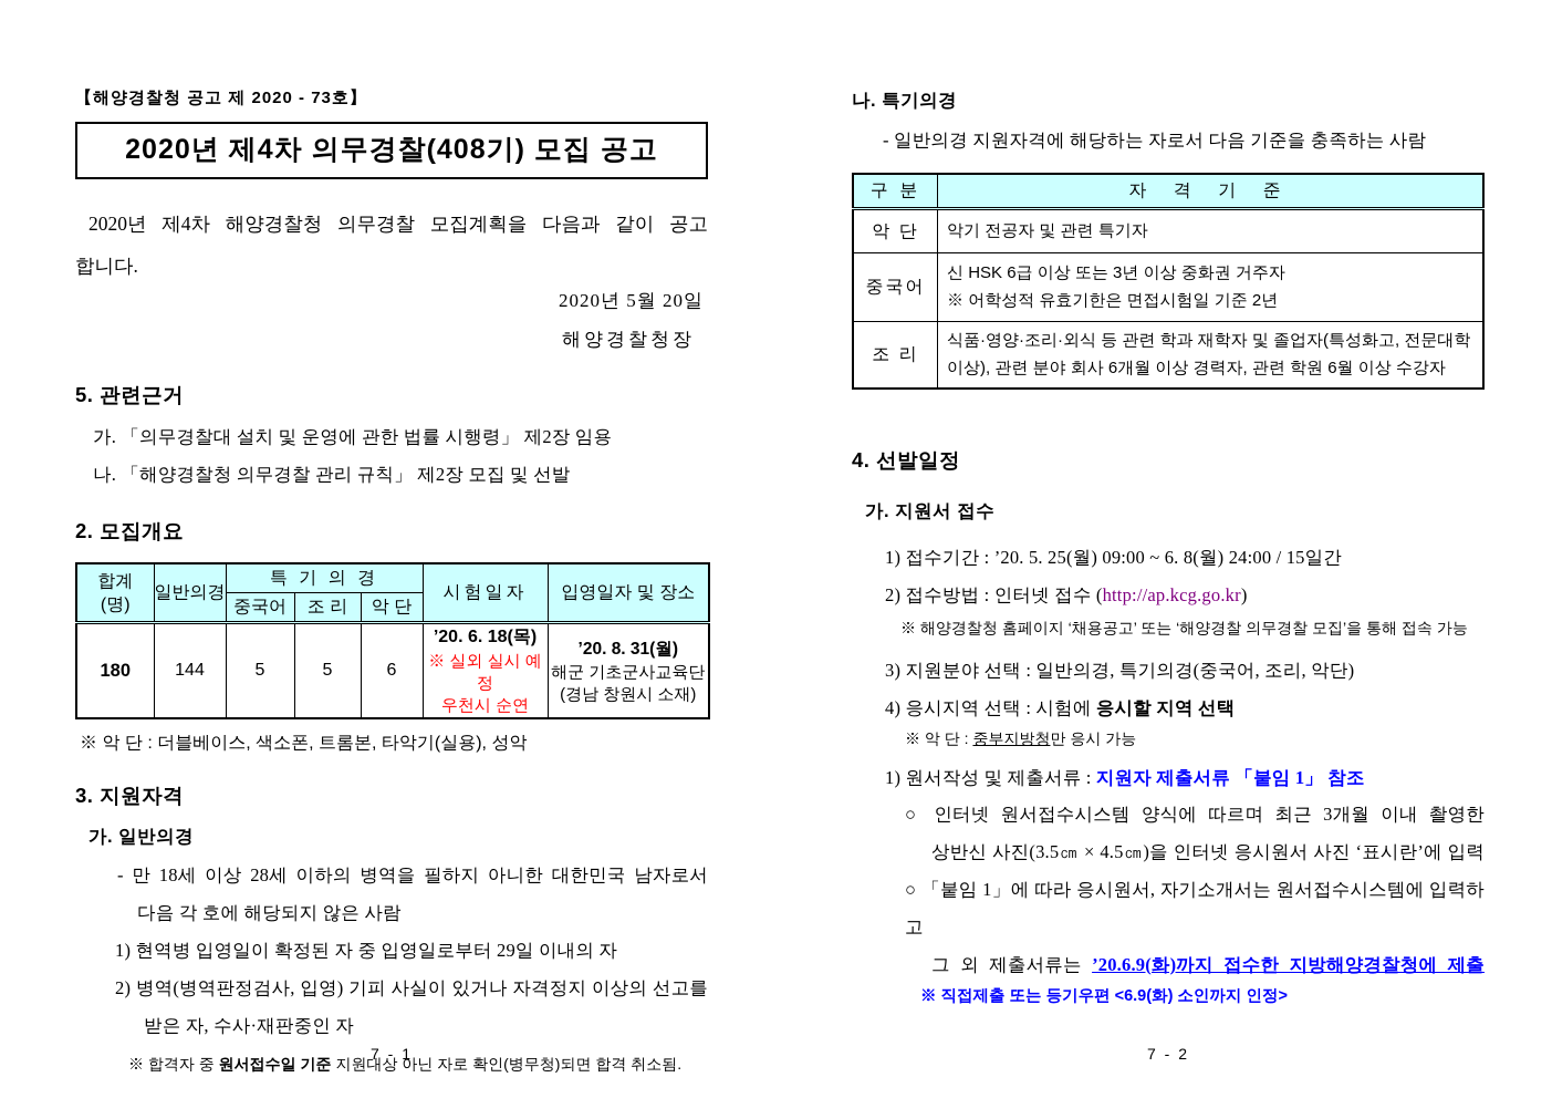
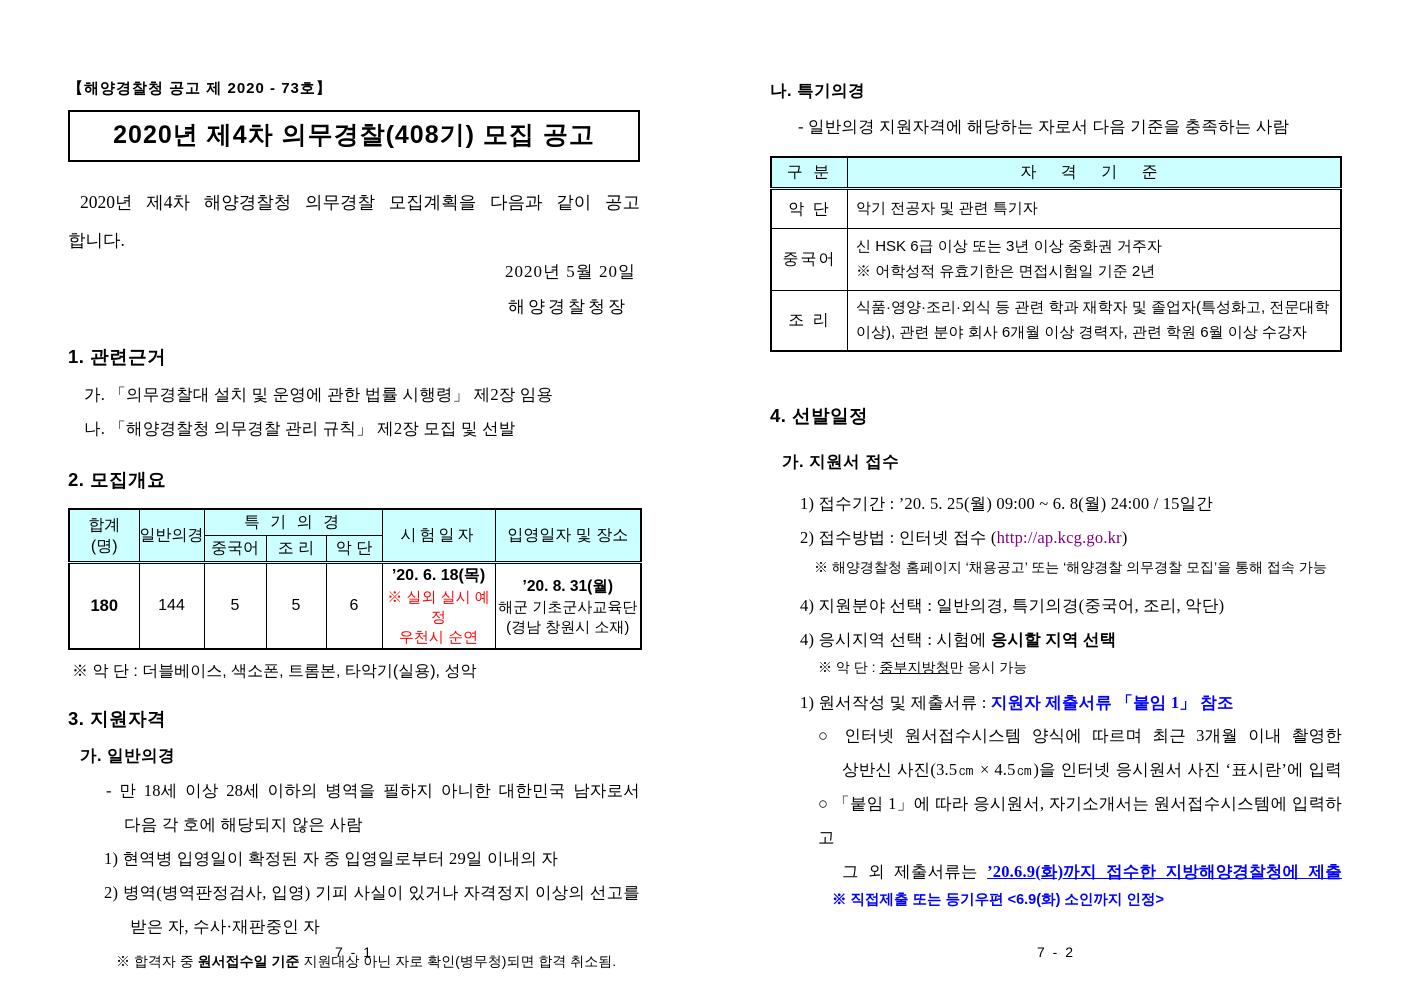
  【해양경찰청 공고 제 2020 - 73호】
  2020년 제4차 의무경찰(408기) 모집 공고
  2020년 제4차 해양경찰청 의무경찰 모집계획을 다음과 같이 공고
  합니다.
  2020년 5월 20일
  해양경찰청장
- 5. 관련근거
+ 1. 관련근거
  가. 「의무경찰대 설치 및 운영에 관한 법률 시행령」 제2장 임용
  나. 「해양경찰청 의무경찰 관리 규칙」 제2장 모집 및 선발
  2. 모집개요
  합계 (명)	일반의경	특 기 의 경	시험일자	입영일자 및 장소
  중국어	조 리	악 단
  180	144	5	5	6	’20. 6. 18(목) ※ 실외 실시 예정 우천시 순연	’20. 8. 31(월) 해군 기초군사교육단 (경남 창원시 소재)
  ※ 악 단 : 더블베이스, 색소폰, 트롬본, 타악기(실용), 성악
  3. 지원자격
  가. 일반의경
  - 만 18세 이상 28세 이하의 병역을 필하지 아니한 대한민국 남자로서
  다음 각 호에 해당되지 않은 사람
  1) 현역병 입영일이 확정된 자 중 입영일로부터 29일 이내의 자
  2) 병역(병역판정검사, 입영) 기피 사실이 있거나 자격정지 이상의 선고를
  받은 자, 수사·재판중인 자
  ※ 합격자 중 원서접수일 기준 지원대상 아닌 자로 확인(병무청)되면 합격 취소됨.
  7 - 1
  나. 특기의경
  - 일반의경 지원자격에 해당하는 자로서 다음 기준을 충족하는 사람
  구 분	자 격 기 준
  악 단	악기 전공자 및 관련 특기자
  중국어	신 HSK 6급 이상 또는 3년 이상 중화권 거주자 ※ 어학성적 유효기한은 면접시험일 기준 2년
  조 리	식품·영양·조리·외식 등 관련 학과 재학자 및 졸업자(특성화고, 전문대학 이상), 관련 분야 회사 6개월 이상 경력자, 관련 학원 6월 이상 수강자
  4. 선발일정
  가. 지원서 접수
  1) 접수기간 : ’20. 5. 25(월) 09:00 ~ 6. 8(월) 24:00 / 15일간
  2) 접수방법 : 인터넷 접수 (http://ap.kcg.go.kr)
  ※ 해양경찰청 홈페이지 ‘채용공고’ 또는 ‘해양경찰 의무경찰 모집’을 통해 접속 가능
- 3) 지원분야 선택 : 일반의경, 특기의경(중국어, 조리, 악단)
+ 4) 지원분야 선택 : 일반의경, 특기의경(중국어, 조리, 악단)
  4) 응시지역 선택 : 시험에 응시할 지역 선택
  ※ 악 단 : 중부지방청만 응시 가능
  1) 원서작성 및 제출서류 : 지원자 제출서류 「붙임 1」 참조
  ○ 인터넷 원서접수시스템 양식에 따르며 최근 3개월 이내 촬영한
  상반신 사진(3.5㎝ × 4.5㎝)을 인터넷 응시원서 사진 ‘표시란’에 입력
  ○ 「붙임 1」에 따라 응시원서, 자기소개서는 원서접수시스템에 입력하고
  그 외 제출서류는 ’20.6.9(화)까지 접수한 지방해양경찰청에 제출
  ※ 직접제출 또는 등기우편 <6.9(화) 소인까지 인정>
  7 - 2
